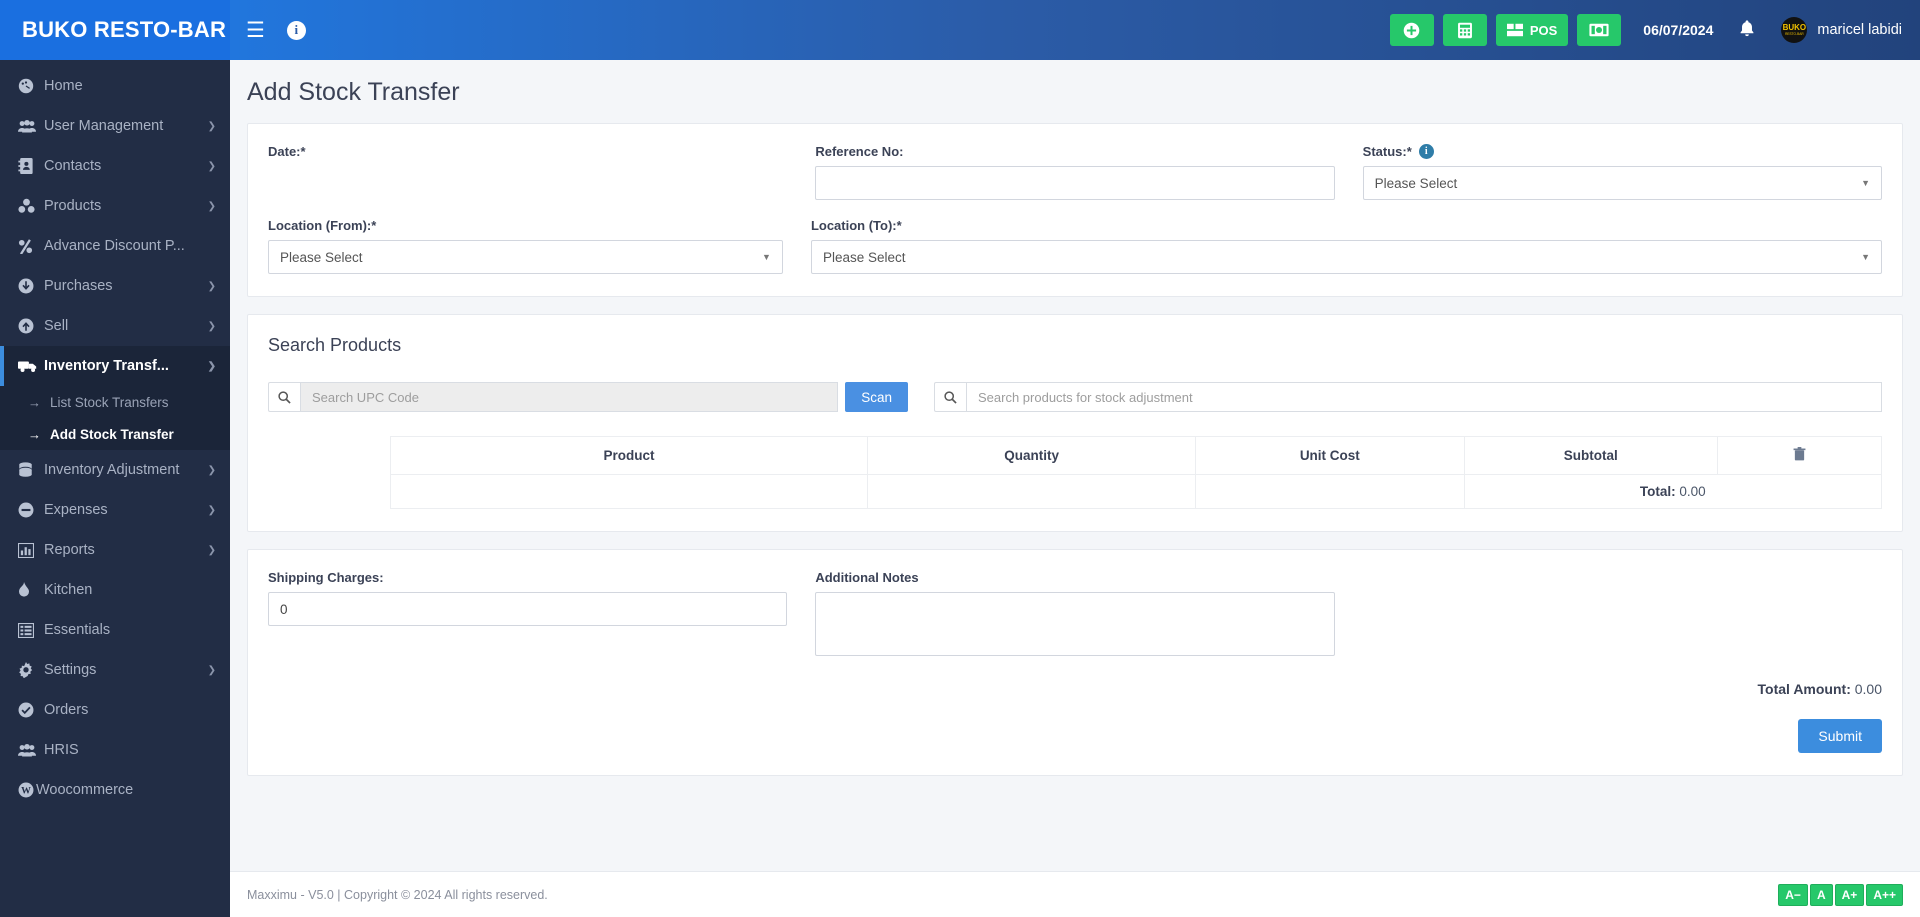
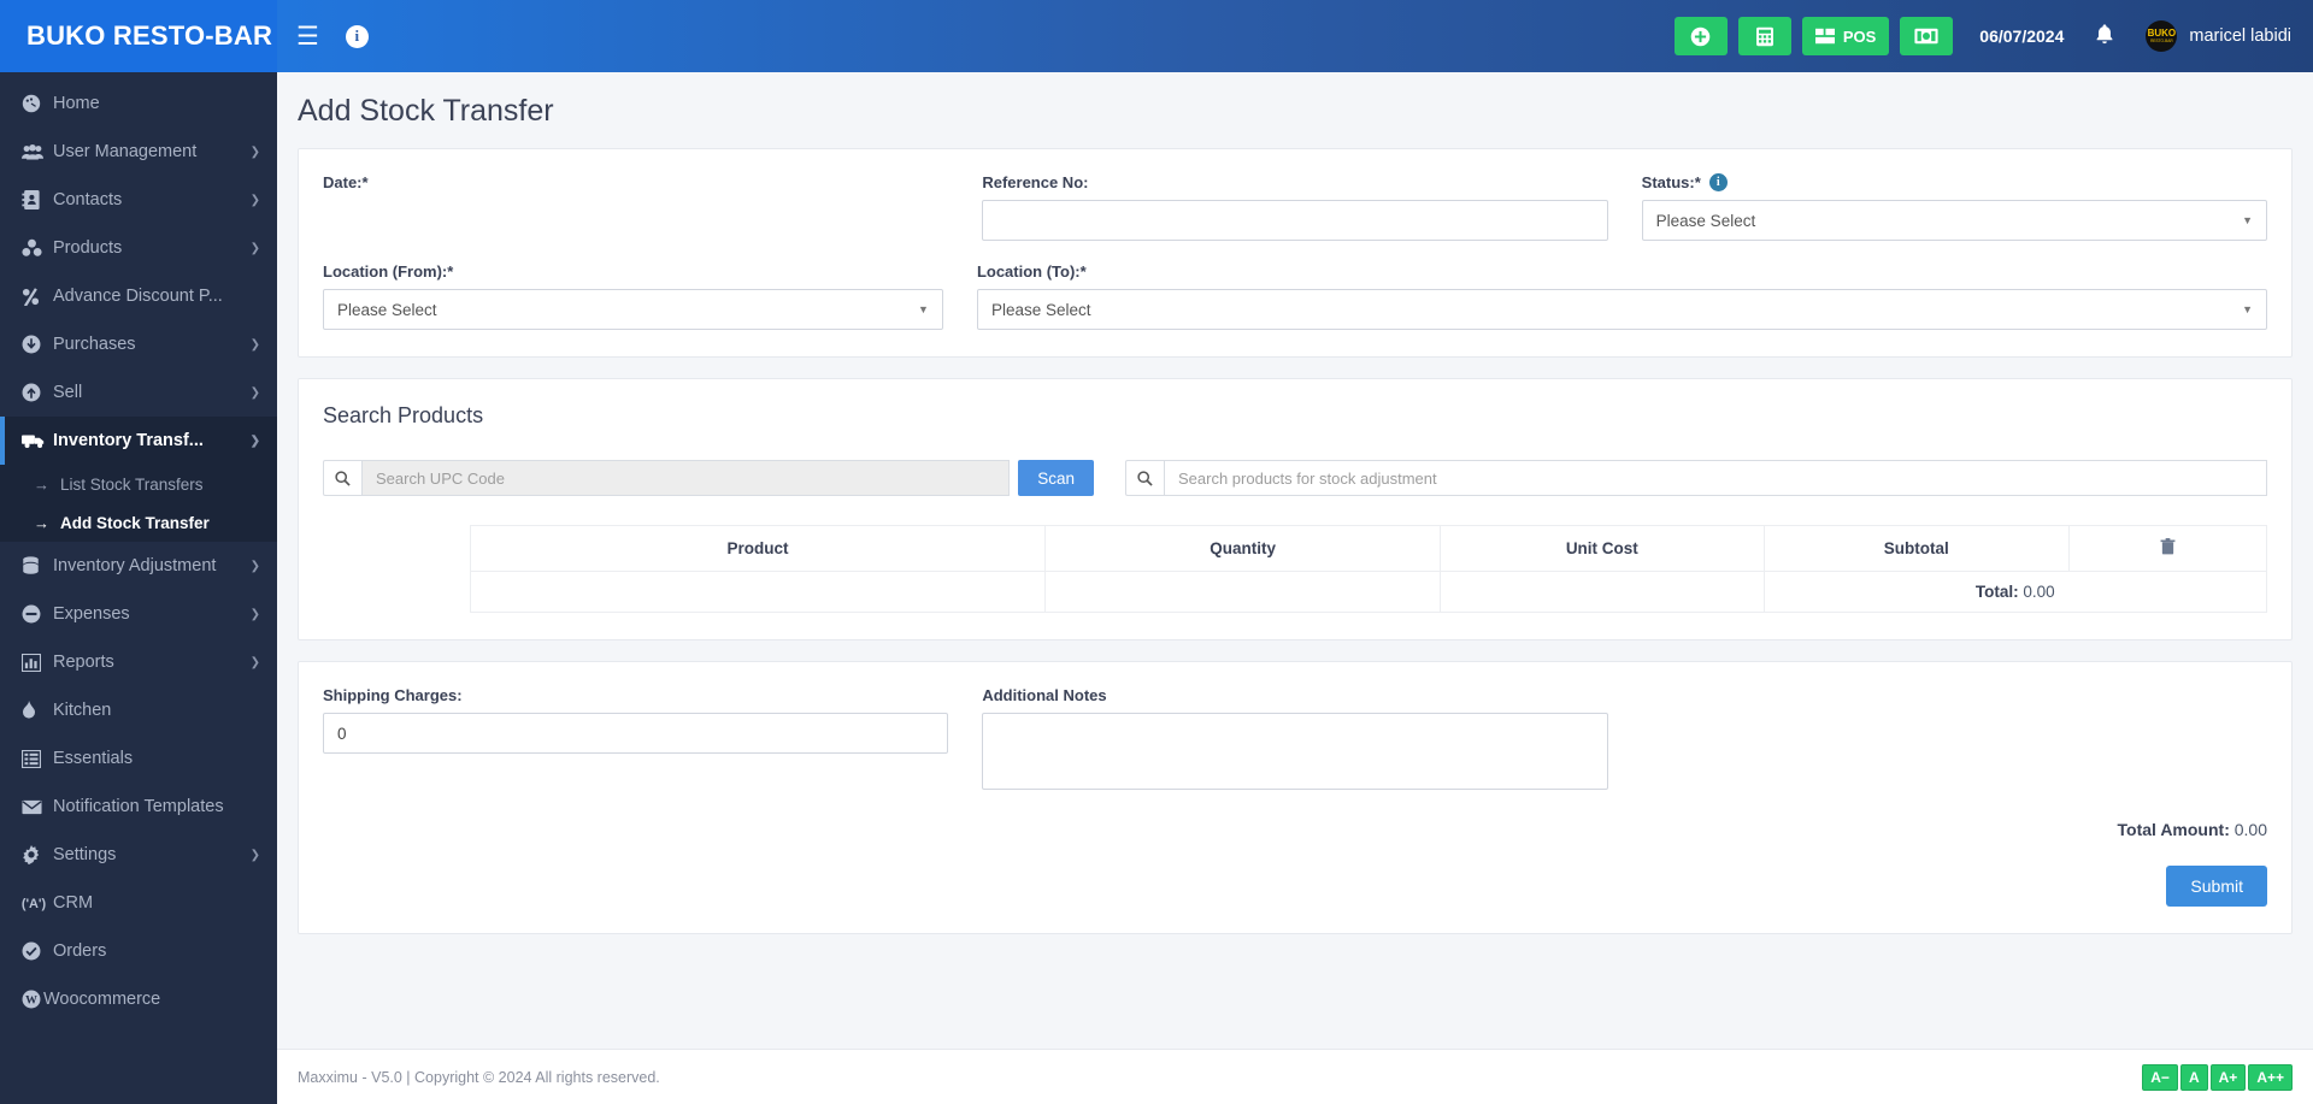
  BUKO RESTO-BAR
  ☰
  i
  POS
  06/07/2024
  BUKO
  maricel labidi
  Home
  User Management
  ❯
  Contacts
  ❯
  Products
  ❯
  Advance Discount P...
  Purchases
  ❯
  Sell
  ❯
  Inventory Transf...
  ❯
  →
  List Stock Transfers
  →
  Add Stock Transfer
  Inventory Adjustment
  ❯
  Expenses
  ❯
  Reports
  ❯
  Kitchen
  Essentials
+ Notification Templates
  Settings
  ❯
+ ('A')
+ CRM
  Orders
- HRIS
  W
  Woocommerce
  Add Stock Transfer
  Date:*
  Reference No:
  Status:*
  i
  Please Select
  ▼
  Location (From):*
  Please Select
  ▼
  Location (To):*
  Please Select
  ▼
  Search Products
  Search UPC Code
  Scan
  Search products for stock adjustment
  Product	Quantity	Unit Cost	Subtotal
  			Total: 0.00
  Shipping Charges:
  0
  Additional Notes
  Total Amount: 0.00
  Submit
  Maxximu - V5.0 | Copyright © 2024 All rights reserved.
  A−
  A
  A+
  A++
